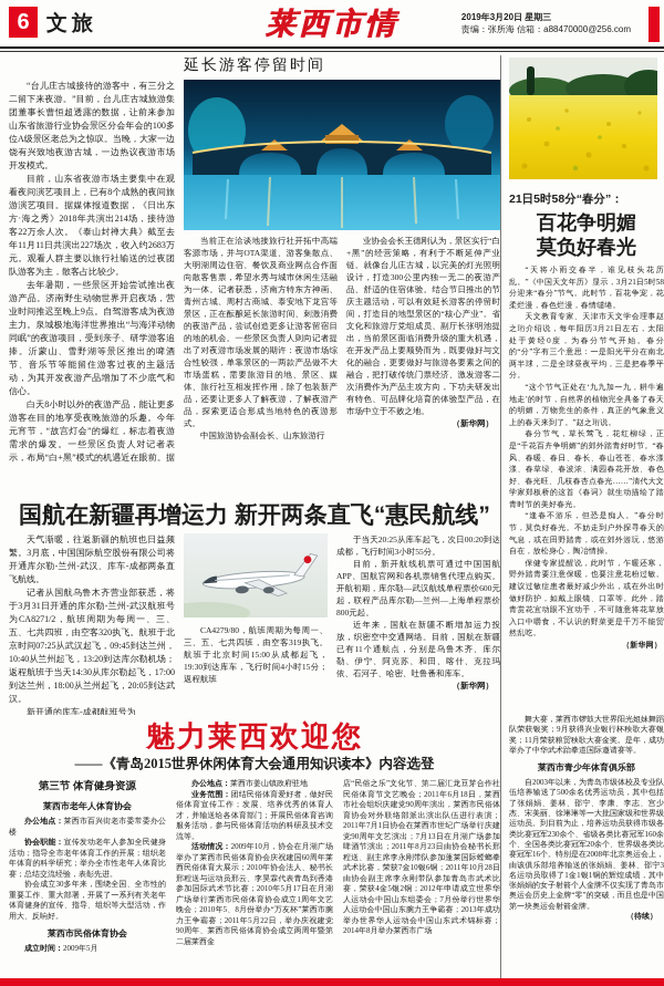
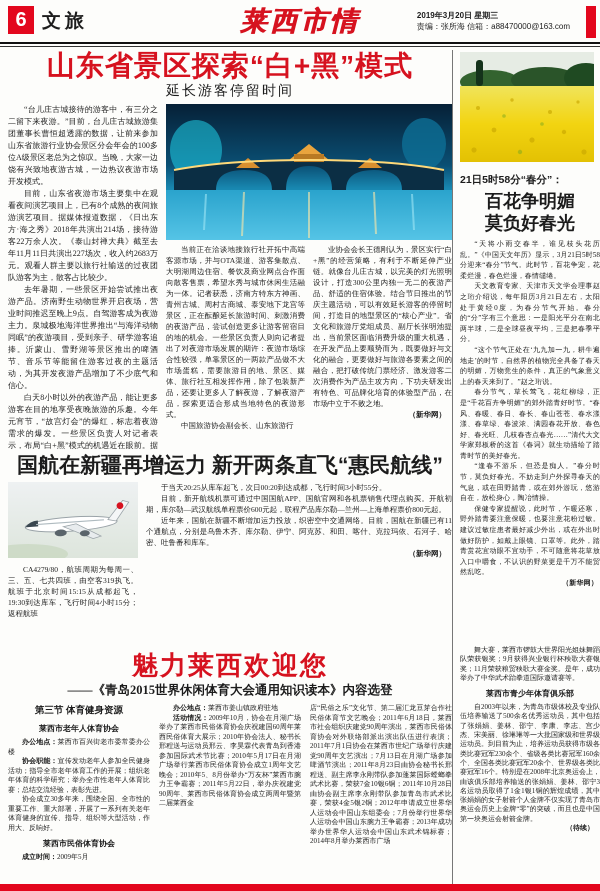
  6
  文旅
  莱西市情
  2019年3月20日 星期三
- 责编：张所海 信箱：a88470000@256.com
+ 责编：张所海 信箱：a88470000@163.com
+ 山东省景区探索“白+黑”模式
  延长游客停留时间
  “台儿庄古城接待的游客中，有三分之二留下来夜游。”目前，台儿庄古城旅游集团董事长曹恒超透露的数据，让前来参加山东省旅游行业协会景区分会年会的100多位A级景区老总为之惊叹。当晚，大家一边饶有兴致地夜游古城，一边热议夜游市场开发模式。
  目前，山东省夜游市场主要集中在观看夜间演艺项目上，已有8个成熟的夜间旅游演艺项目。据媒体报道数据，《日出东方·海之秀》2018年共演出214场，接待游客22万余人次。《泰山封禅大典》截至去年11月11日共演出227场次，收入约2683万元。观看人群主要以旅行社输送的过夜团队游客为主，散客占比较少。
  去年暑期，一些景区开始尝试推出夜游产品。济南野生动物世界开启夜场，营业时间推迟至晚上9点。自驾游客成为夜游主力。泉城极地海洋世界推出“与海洋动物同眠”的夜游项目，受到亲子、研学游客追捧。沂蒙山、雪野湖等景区推出的啤酒节、音乐节等能留住游客过夜的主题活动，为其开发夜游产品增加了不少底气和信心。
  白天8小时以外的夜游产品，能让更多游客在目的地享受夜晚旅游的乐趣。今年元宵节，“故宫灯会”的爆红，标志着夜游需求的爆发。一些景区负责人对记者表示，布局“白+黑”模式的机遇近在眼前。据
  当前正在洽谈地接旅行社开拓中高端客源市场，并与OTA渠道、游客集散点、大明湖周边住宿、餐饮及商业网点合作面向散客售票，希望水秀与城市休闲生活融为一体。记者获悉，济南方特东方神画、青州古城、周村古商城、泰安地下龙宫等景区，正在酝酿延长旅游时间、刺激消费的夜游产品，尝试创造更多让游客留宿目的地的机会。一些景区负责人则向记者提出了对夜游市场发展的期许：夜游市场综合性较强，单靠景区的一两款产品做不大市场蛋糕，需要旅游目的地、景区、媒体、旅行社互相发挥作用，除了包装新产品，还要让更多人了解夜游，了解夜游产品，探索更适合形成当地特色的夜游形式。
  中国旅游协会副会长、山东旅游行
  业协会会长王德刚认为，景区实行“白+黑”的经营策略，有利于不断延伸产业链。就像台儿庄古城，以完美的灯光照明设计，打造300公里内独一无二的夜游产品、舒适的住宿体验。结合节日推出的节庆主题活动，可以有效延长游客的停留时间，打造目的地型景区的“核心产业”。省文化和旅游厅党组成员、副厅长张明池提出，当前景区面临消费升级的重大机遇，在开发产品上要顺势而为，既要做好与文化的融合，更要做好与旅游各要素之间的融合，把打破传统门票经济、激发游客二次消费作为产品主攻方向，下功夫研发出有特色、可品牌化培育的体验型产品，在市场中立于不败之地。
  （新华网）
  21日5时58分“春分”：
  百花争明媚
  莫负好春光
  “天将小雨交春半，谁见枝头花历乱。”《中国天文年历》显示，3月21日5时58分迎来“春分”节气。此时节，百花争宠，花柔烂漫，春色烂漫，春情缱绻。
  天文教育专家、天津市天文学会理事赵之珩介绍说，每年阳历3月21日左右，太阳处于黄经0度，为春分节气开始。春分的“分”字有三个意思：一是阳光平分在南北两半球，二是全球昼夜平均，三是把春季平分。
  “这个节气正处在‘九九加一九，耕牛遍地走’的时节，自然界的植物完全具备了春天的明媚，万物竞生的条件，真正的气象意义上的春天来到了。”赵之珩说。
  春分节气，草长莺飞，花红柳绿，正是“千花百卉争明媚”的郊外踏青好时节。“春风、春暖、春日、春长、春山苍苍、春水漾漾、春草绿、春波浓、满园春花开放、春色好、春光旺、几枝春杏点春光……”清代大文学家郑板桥的这首《春词》就生动描绘了踏青时节的美好春光。
  “逢春不游乐，但恐是痴人。”春分时节，莫负好春光。不妨走到户外探寻春天的气息，或在田野踏青，或在郊外游玩，悠游自在，放松身心，陶冶情操。
  野外踏青要注意保暖，也要注意花粉过敏。建议过敏症患者最好减少外出，或在外出时做好防护，如戴上眼镜、口罩等。此外，踏青赏花宜动眼不宜动手，不可随意将花草放入口中嚼食，不认识的野菜更是千万不能贸然乱吃。
  （新华网）
  舞大赛，莱西市锣鼓大世界阳光姐妹舞蹈队荣获银奖；9月获得兴业银行杯秧歌大赛银奖；11月荣获粮贸秧歌大赛金奖。是年，成功举办了中华武术跆拳道国际邀请赛等。
  莱西市青少年体育俱乐部
  自2003年以来，为青岛市级体校及专业队伍培养输送了500余名优秀运动员，其中包括了张娟娟、姜林、邵宁、李康、李志、宫少杰、宋美丽、徐琳琳等一大批国家级和世界级运动员。到目前为止，培养运动员获得市级各类比赛冠军230余个、省级各类比赛冠军160余个、全国各类比赛冠军20余个、世界级各类比赛冠军16个。特别是在2008年北京奥运会上，由该俱乐部培养输送的张娟娟、姜林、邵宁3名运动员取得了1金1银1铜的辉煌成绩，其中张娟娟的女子射箭个人金牌不仅实现了青岛市奥运会历史上金牌“零”的突破，而且也是中国第一块奥运会射箭金牌。
  （待续）
  国航在新疆再增运力 新开两条直飞“惠民航线”
- 天气渐暖，往返新疆的航班也日益频繁。3月底，中国国际航空股份有限公司将开通库尔勒-兰州-武汉、库车-成都两条直飞航线。
- 记者从国航乌鲁木齐营业部获悉，将于3月31日开通的库尔勒-兰州-武汉航班号为CA8271/2，航班周期为每周一、三、五、七共四班，由空客320执飞。航班于北京时间07:25从武汉起飞，09:45到达兰州，10:40从兰州起飞，13:20到达库尔勒机场；返程航班于当天14:30从库尔勒起飞，17:00到达兰州，18:00从兰州起飞，20:05到达武汉。
- 新开通的库车-成都航班号为
- CA4279/80，航班周期为每周一、三、五、七共四班，由空客319执飞。航班于北京时间15:00从成都起飞，19:30到达库车，飞行时间4小时15分；返程航班
+ CA4279/80，航班周期为每周一、三、五、七共四班，由空客319执飞。航班于北京时间15:15从成都起飞，19:30到达库车，飞行时间4小时15分；返程航班
  于当天20:25从库车起飞，次日00:20到达成都，飞行时间3小时55分。
  目前，新开航线机票可通过中国国航APP、国航官网和各机票销售代理点购买。开航初期，库尔勒—武汉航线单程票价600元起，联程产品库尔勒—兰州—上海单程票价800元起。
  近年来，国航在新疆不断增加运力投放，织密空中交通网络。目前，国航在新疆已有11个通航点，分别是乌鲁木齐、库尔勒、伊宁、阿克苏、和田、喀什、克拉玛依、石河子、哈密、吐鲁番和库车。
  （新华网）
  魅力莱西欢迎您
  ——《青岛2015世界休闲体育大会通用知识读本》内容选登
  第三节 体育健身资源
  莱西市老年人体育协会
  办公地点：莱西市百兴街老市委常委办公楼
  协会职能：宣传发动老年人参加全民健身活动；指导全市老年体育工作的开展；组织老年体育的科学研究；举办全市性老年人体育比赛；总结交流经验，表彰先进。
  协会成立30多年来，围绕全国、全市性的重要工作、重大部署，开展了一系列有关老年体育健身的宣传、指导、组织等大型活动，作用大、反响好。
  莱西市民俗体育协会
  成立时间：2009年5月
  办公地点：莱西市姜山镇政府驻地
- 业务范围：团结民俗体育爱好者，做好民俗体育宣传工作；发展、培养优秀的体育人才，并输送给各体育部门；开展民俗体育咨询服务活动，参与民俗体育活动的科研及技术交流等。
  活动情况：2009年10月，协会在月湖广场举办了莱西市民俗体育协会庆祝建国60周年莱西民俗体育大展示；2010年协会法人、秘书长邢程送与运动员邢云、李昊霖代表青岛到香港参加国际武术节比赛；2010年5月17日在月湖广场举行莱西市民俗体育协会成立1周年文艺晚会；2010年5、8月份举办“万友杯”莱西市腕力王争霸赛；2011年5月22日，举办庆祝建党90周年、莱西市民俗体育协会成立两周年暨第二届莱西金
  店“民俗之乐”文化节、第二届汇龙豆芽合作社民俗体育节文艺晚会；2011年6月18日，莱西市社会组织庆建党90周年演出，莱西市民俗体育协会对外联络部派出演出队伍进行表演；2011年7月1日协会在莱西市世纪广场举行庆建党90周年文艺演出；7月13日在月湖广场参加啤酒节演出；2011年8月23日由协会秘书长邢程送、副主席李永刚带队参加蓬莱国际螳螂拳武术比赛，荣获7金10银6铜；2011年10月28日由协会副主席李永刚带队参加青岛市武术比赛，荣获4金5银2铜；2012年申请成立世界华人运动会中国山东组委会；7月份举行世界华人运动会中国山东腕力王争霸赛；2013年成功举办世界华人运动会中国山东武术锦标赛；2014年8月举办莱西市广场
